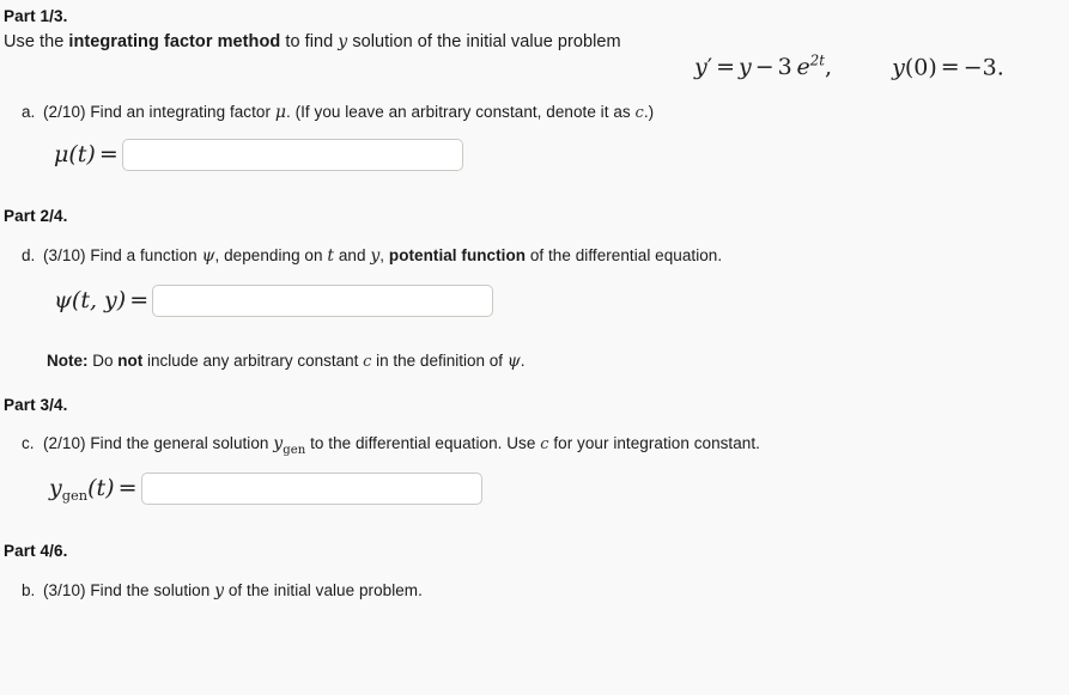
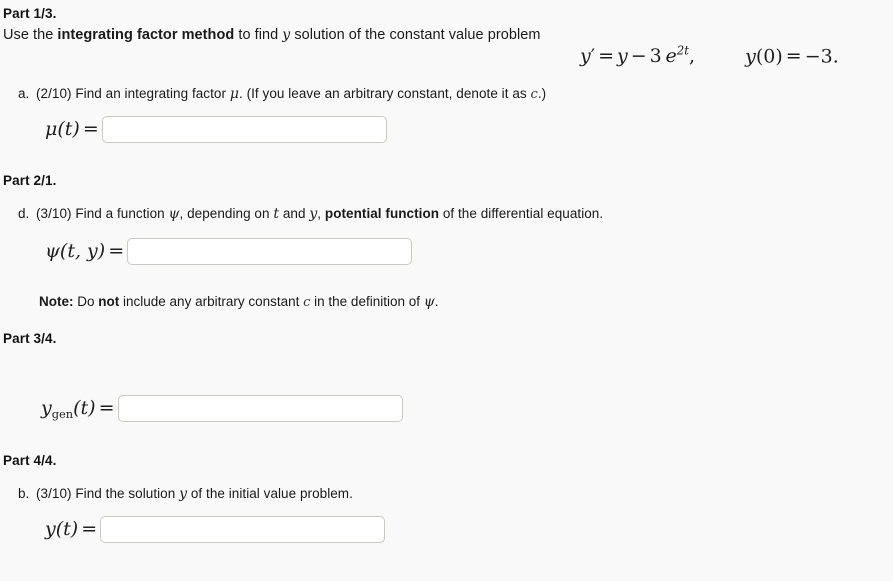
  Part 1/3.
- Use the integrating factor method to find y solution of the initial value problem
+ Use the integrating factor method to find y solution of the constant value problem
  y′ = y − 3 e2t, y(0) = −3.
  a. (2/10) Find an integrating factor μ. (If you leave an arbitrary constant, denote it as c.)
  μ(t) =
- Part 2/4.
+ Part 2/1.
  d. (3/10) Find a function ψ, depending on t and y, potential function of the differential equation.
  ψ(t, y) =
  Note: Do not include any arbitrary constant c in the definition of ψ.
  Part 3/4.
- c. (2/10) Find the general solution ygen to the differential equation. Use c for your integration constant.
  ygen(t) =
- Part 4/6.
+ Part 4/4.
  b. (3/10) Find the solution y of the initial value problem.
+ y(t) =
